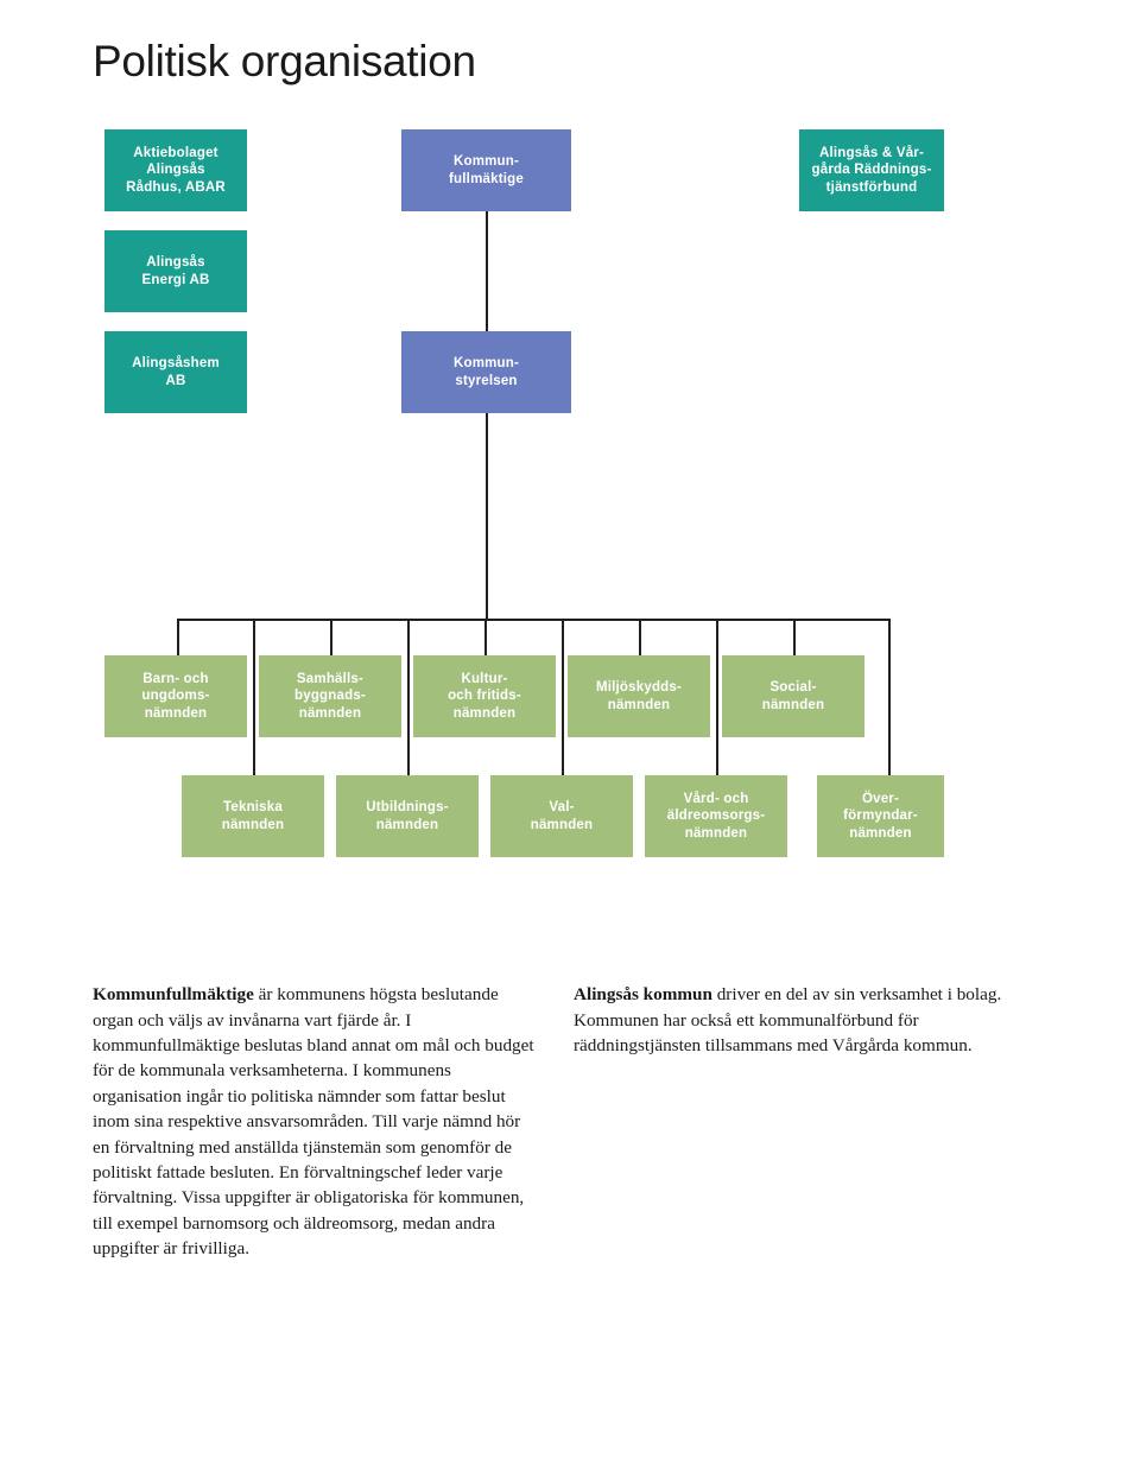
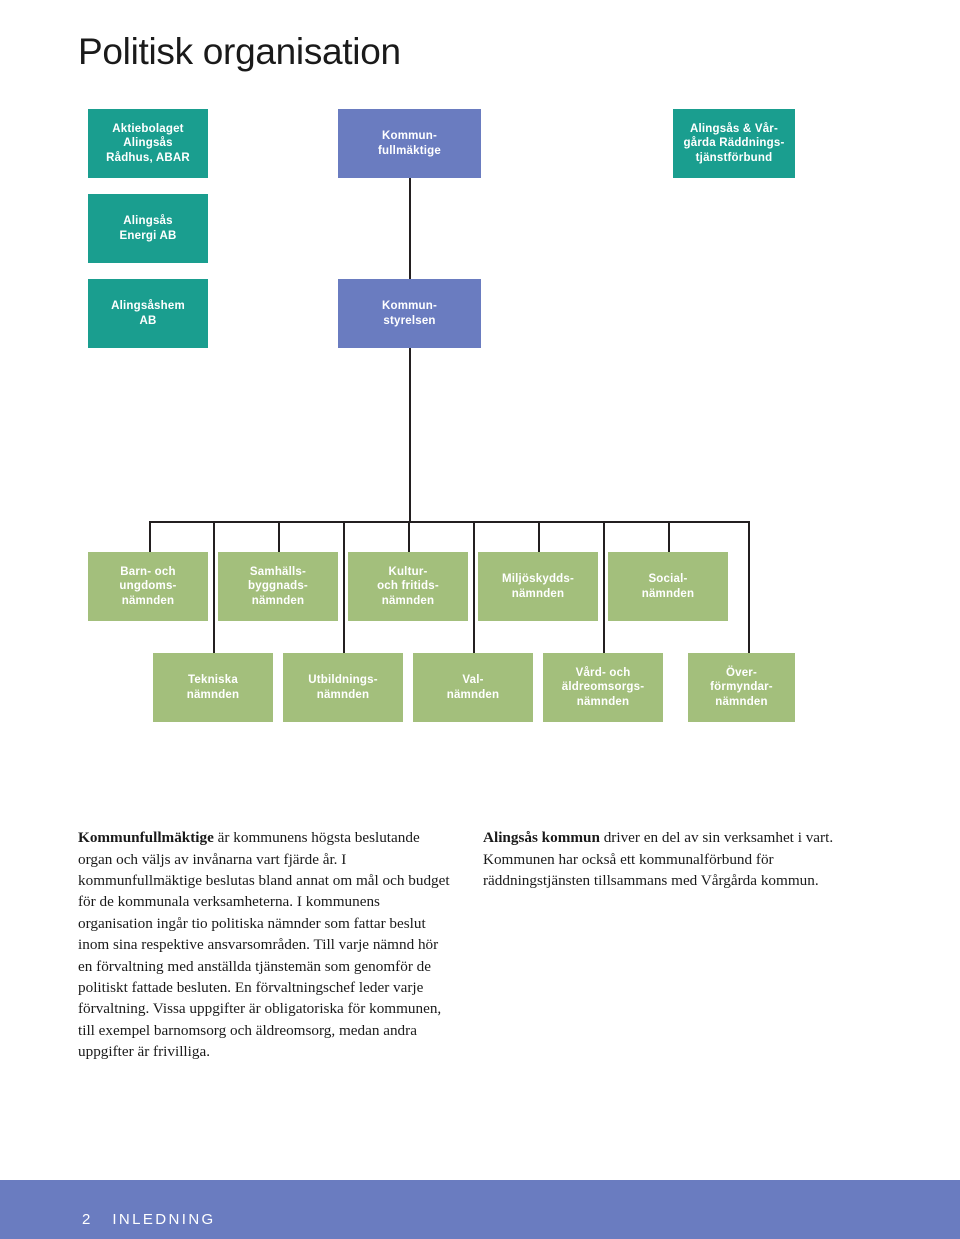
  Politisk organisation
  Aktiebolaget
  Alingsås
  Rådhus, ABAR
  Kommun-
  fullmäktige
  Alingsås & Vår-
  gårda Räddnings-
  tjänstförbund
  Alingsås
  Energi AB
  Alingsåshem
  AB
  Kommun-
  styrelsen
  Barn- och
  ungdoms-
  nämnden
  Samhälls-
  byggnads-
  nämnden
  Kultur-
  och fritids-
  nämnden
  Miljöskydds-
  nämnden
  Social-
  nämnden
  Tekniska
  nämnden
  Utbildnings-
  nämnden
  Val-
  nämnden
  Vård- och
  äldreomsorgs-
  nämnden
  Över-
  förmyndar-
  nämnden
  Kommunfullmäktige är kommunens högsta beslutande organ och väljs av invånarna vart fjärde år. I kommunfullmäktige beslutas bland annat om mål och budget för de kommunala verksamheterna. I kommunens organisation ingår tio politiska nämnder som fattar beslut inom sina respektive ansvarsområden. Till varje nämnd hör en förvaltning med anställda tjänstemän som genomför de politiskt fattade besluten. En förvaltningschef leder varje förvaltning. Vissa uppgifter är obligatoriska för kommunen, till exempel barnomsorg och äldreomsorg, medan andra uppgifter är frivilliga.
- Alingsås kommun driver en del av sin verksamhet i bolag. Kommunen har också ett kommunalförbund för räddningstjänsten tillsammans med Vårgårda kommun.
+ Alingsås kommun driver en del av sin verksamhet i vart. Kommunen har också ett kommunalförbund för räddningstjänsten tillsammans med Vårgårda kommun.
+ 2
+ INLEDNING
